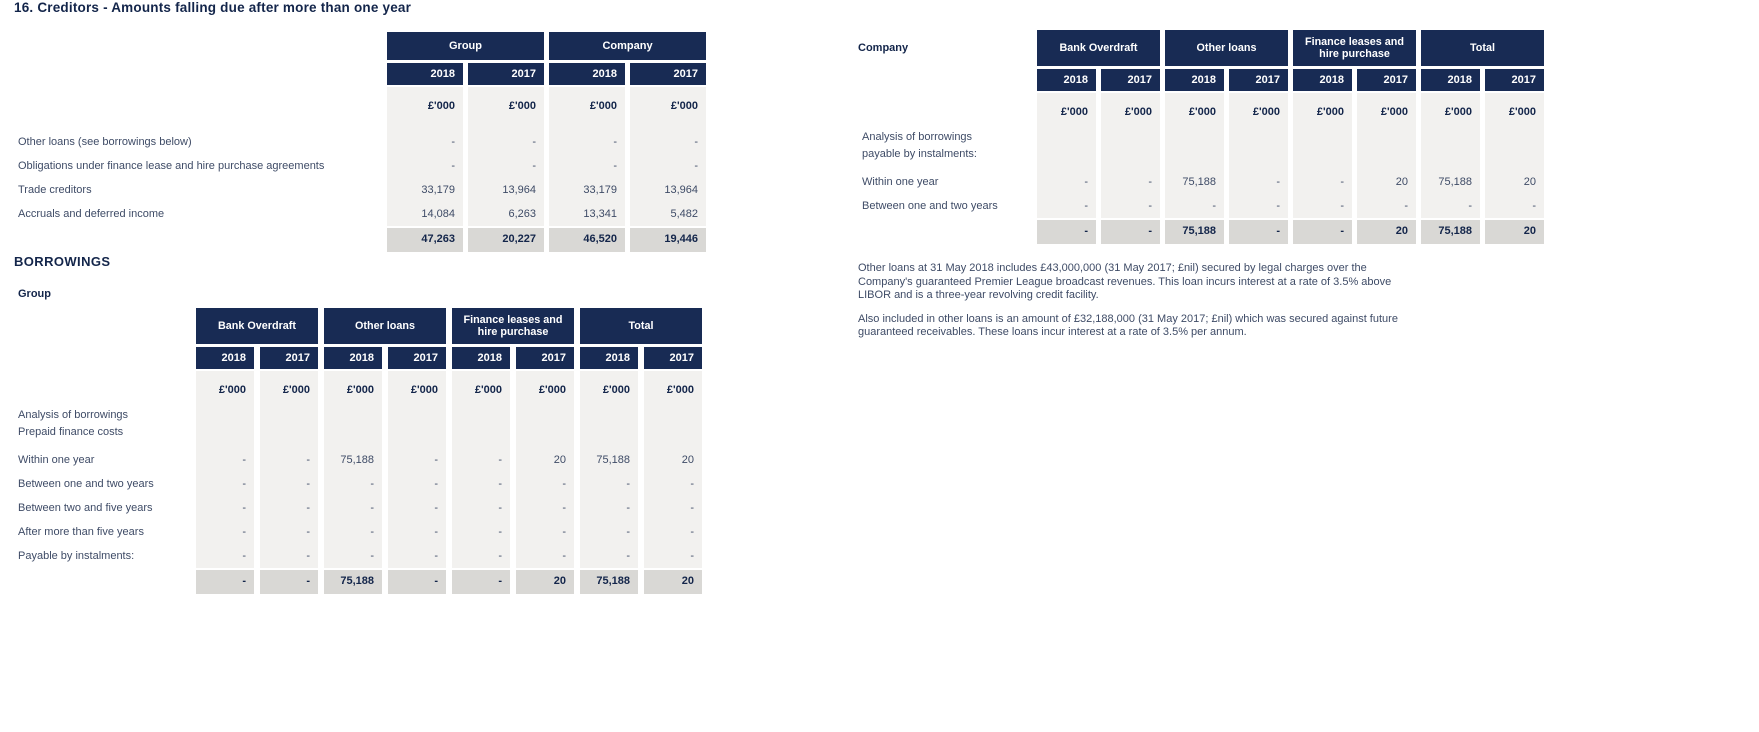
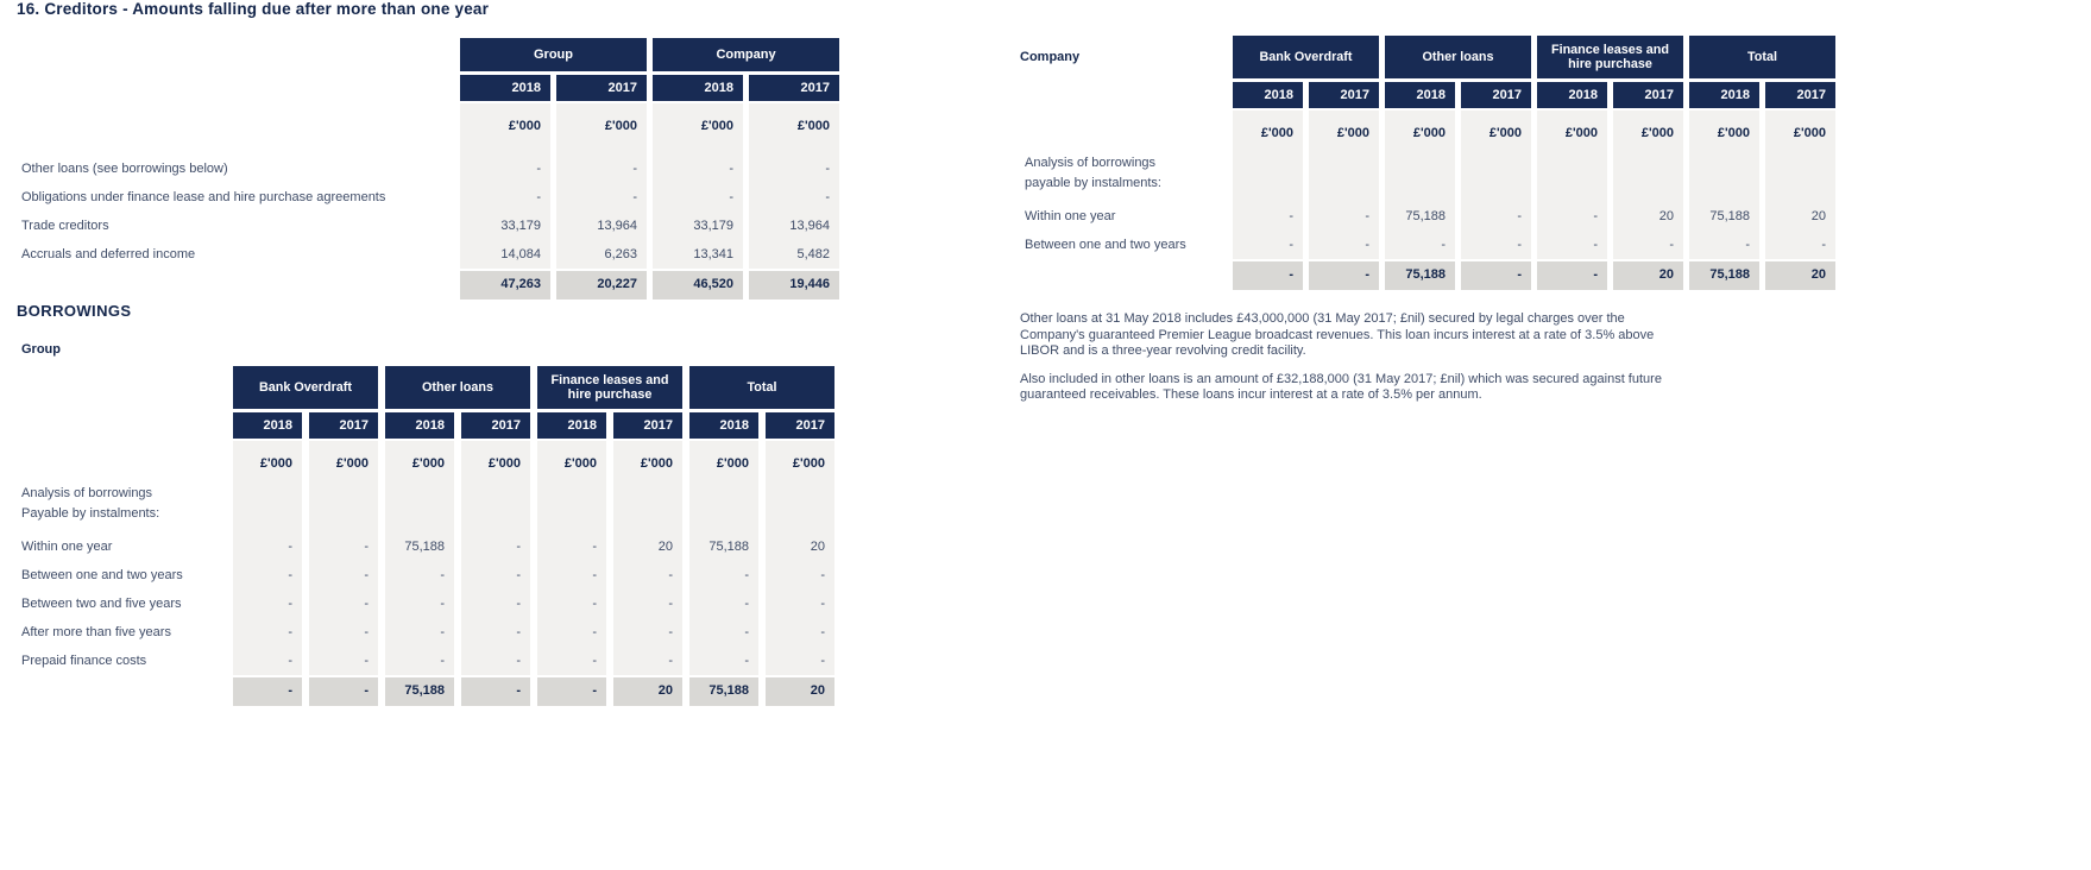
  16. Creditors - Amounts falling due after more than one year
  Group
  Company
  2018
  2017
  2018
  2017
  £'000
  £'000
  £'000
  £'000
  Other loans (see borrowings below)
  -
  -
  -
  -
  Obligations under finance lease and hire purchase agreements
  -
  -
  -
  -
  Trade creditors
  33,179
  13,964
  33,179
  13,964
  Accruals and deferred income
  14,084
  6,263
  13,341
  5,482
  47,263
  20,227
  46,520
  19,446
  BORROWINGS
  Group
  Bank Overdraft
  Other loans
  Finance leases and hire purchase
  Total
  2018
  2017
  2018
  2017
  2018
  2017
  2018
  2017
  £'000
  £'000
  £'000
  £'000
  £'000
  £'000
  £'000
  £'000
  Analysis of borrowings
- Prepaid finance costs
+ Payable by instalments:
  Within one year
  -
  -
  75,188
  -
  -
  20
  75,188
  20
  Between one and two years
  -
  -
  -
  -
  -
  -
  -
  -
  Between two and five years
  -
  -
  -
  -
  -
  -
  -
  -
  After more than five years
  -
  -
  -
  -
  -
  -
  -
  -
- Payable by instalments:
+ Prepaid finance costs
  -
  -
  -
  -
  -
  -
  -
  -
  -
  -
  75,188
  -
  -
  20
  75,188
  20
  Company
  Bank Overdraft
  Other loans
  Finance leases and hire purchase
  Total
  2018
  2017
  2018
  2017
  2018
  2017
  2018
  2017
  £'000
  £'000
  £'000
  £'000
  £'000
  £'000
  £'000
  £'000
  Analysis of borrowings
  payable by instalments:
  Within one year
  -
  -
  75,188
  -
  -
  20
  75,188
  20
  Between one and two years
  -
  -
  -
  -
  -
  -
  -
  -
  -
  -
  75,188
  -
  -
  20
  75,188
  20
  Other loans at 31 May 2018 includes £43,000,000 (31 May 2017; £nil) secured by legal charges over the Company's guaranteed Premier League broadcast revenues. This loan incurs interest at a rate of 3.5% above LIBOR and is a three-year revolving credit facility.
  Also included in other loans is an amount of £32,188,000 (31 May 2017; £nil) which was secured against future guaranteed receivables. These loans incur interest at a rate of 3.5% per annum.
